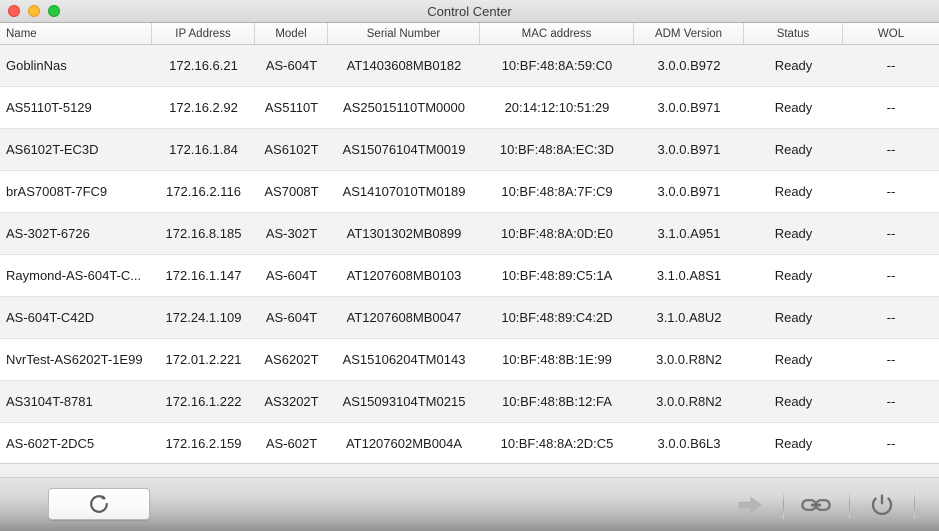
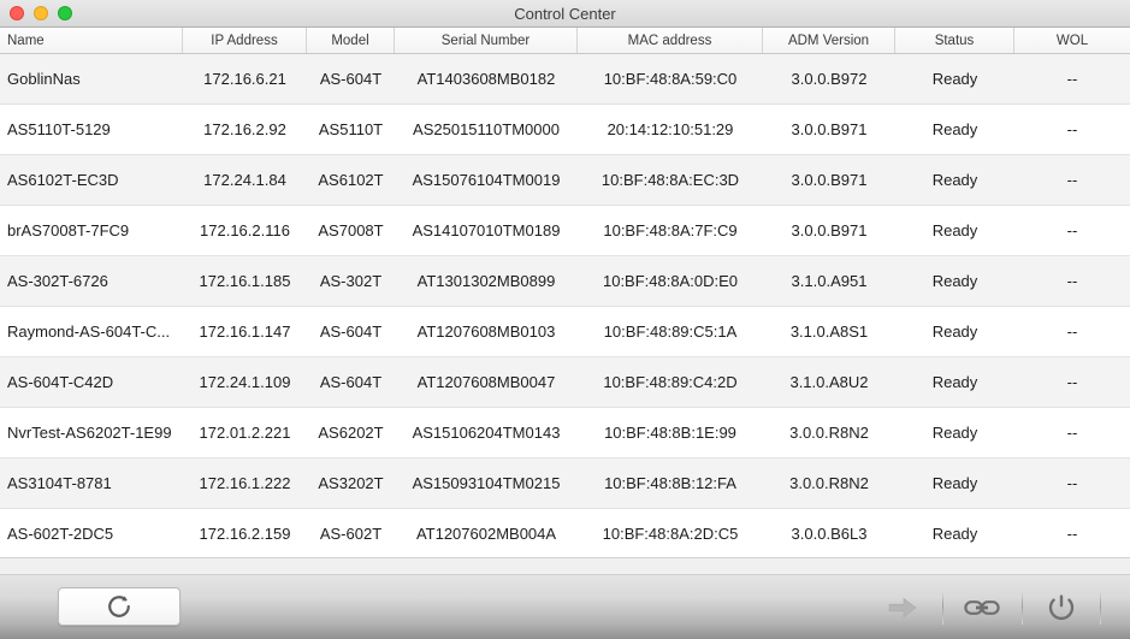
  Control Center
  Name
  IP Address
  Model
  Serial Number
  MAC address
  ADM Version
  Status
  WOL
  GoblinNas
  172.16.6.21
  AS-604T
  AT1403608MB0182
  10:BF:48:8A:59:C0
  3.0.0.B972
  Ready
  --
  AS5110T-5129
  172.16.2.92
  AS5110T
  AS25015110TM0000
  20:14:12:10:51:29
  3.0.0.B971
  Ready
  --
  AS6102T-EC3D
- 172.16.1.84
+ 172.24.1.84
  AS6102T
  AS15076104TM0019
  10:BF:48:8A:EC:3D
  3.0.0.B971
  Ready
  --
  brAS7008T-7FC9
  172.16.2.116
  AS7008T
  AS14107010TM0189
  10:BF:48:8A:7F:C9
  3.0.0.B971
  Ready
  --
  AS-302T-6726
- 172.16.8.185
+ 172.16.1.185
  AS-302T
  AT1301302MB0899
  10:BF:48:8A:0D:E0
  3.1.0.A951
  Ready
  --
  Raymond-AS-604T-C...
  172.16.1.147
  AS-604T
  AT1207608MB0103
  10:BF:48:89:C5:1A
  3.1.0.A8S1
  Ready
  --
  AS-604T-C42D
  172.24.1.109
  AS-604T
  AT1207608MB0047
  10:BF:48:89:C4:2D
  3.1.0.A8U2
  Ready
  --
  NvrTest-AS6202T-1E99
  172.01.2.221
  AS6202T
  AS15106204TM0143
  10:BF:48:8B:1E:99
  3.0.0.R8N2
  Ready
  --
  AS3104T-8781
  172.16.1.222
  AS3202T
  AS15093104TM0215
  10:BF:48:8B:12:FA
  3.0.0.R8N2
  Ready
  --
  AS-602T-2DC5
  172.16.2.159
  AS-602T
  AT1207602MB004A
  10:BF:48:8A:2D:C5
  3.0.0.B6L3
  Ready
  --
